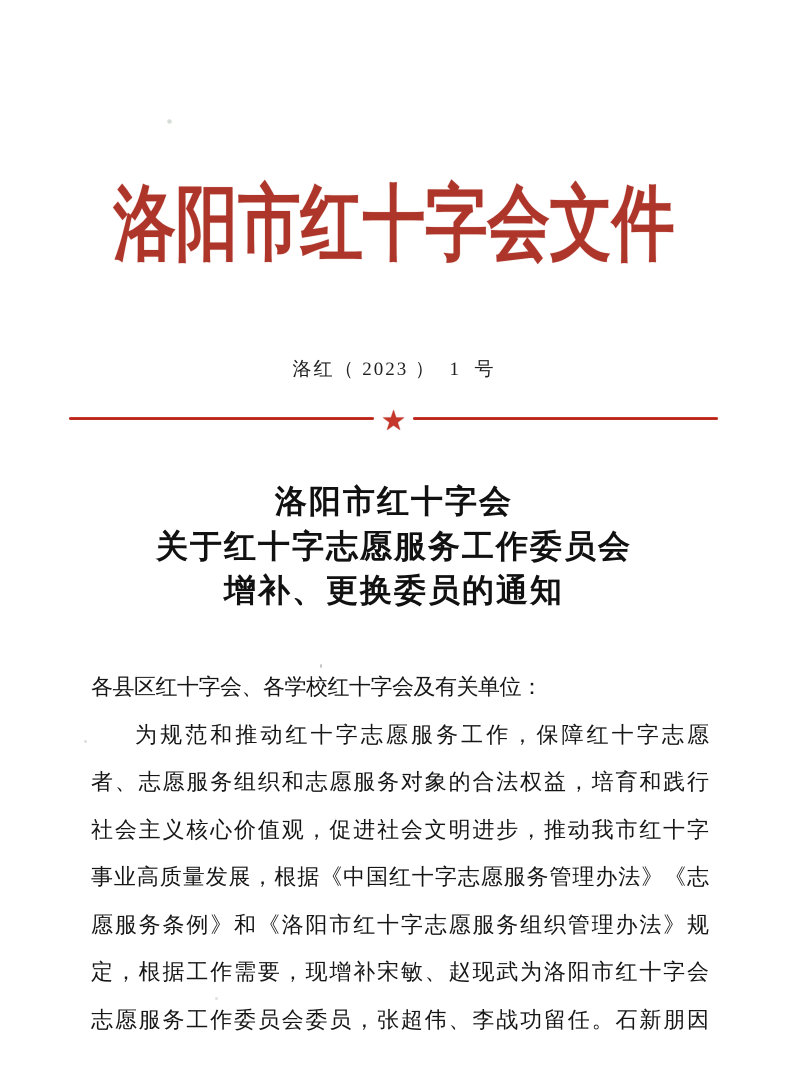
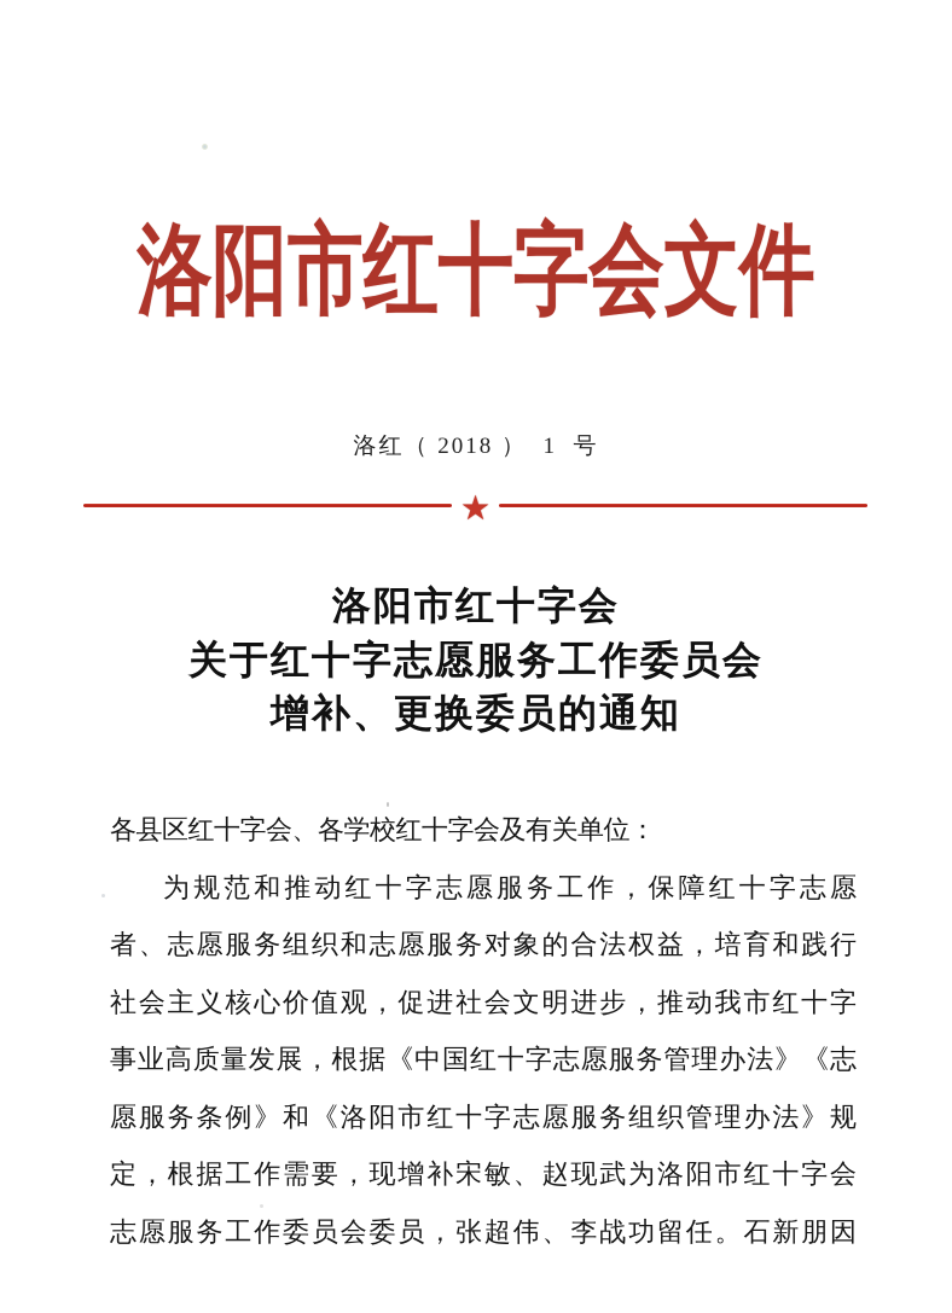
  洛阳市红十字会文件
- 洛红（ 2023 ） 1 号
+ 洛红（ 2018 ） 1 号
  ★
  洛阳市红十字会
  关于红十字志愿服务工作委员会
  增补、更换委员的通知
  各县区红十字会、各学校红十字会及有关单位：
  为规范和推动红十字志愿服务工作，保障红十字志愿
  者、志愿服务组织和志愿服务对象的合法权益，培育和践行
  社会主义核心价值观，促进社会文明进步，推动我市红十字
  事业高质量发展，根据《中国红十字志愿服务管理办法》《志
  愿服务条例》和《洛阳市红十字志愿服务组织管理办法》规
  定，根据工作需要，现增补宋敏、赵现武为洛阳市红十字会
  志愿服务工作委员会委员，张超伟、李战功留任。石新朋因
